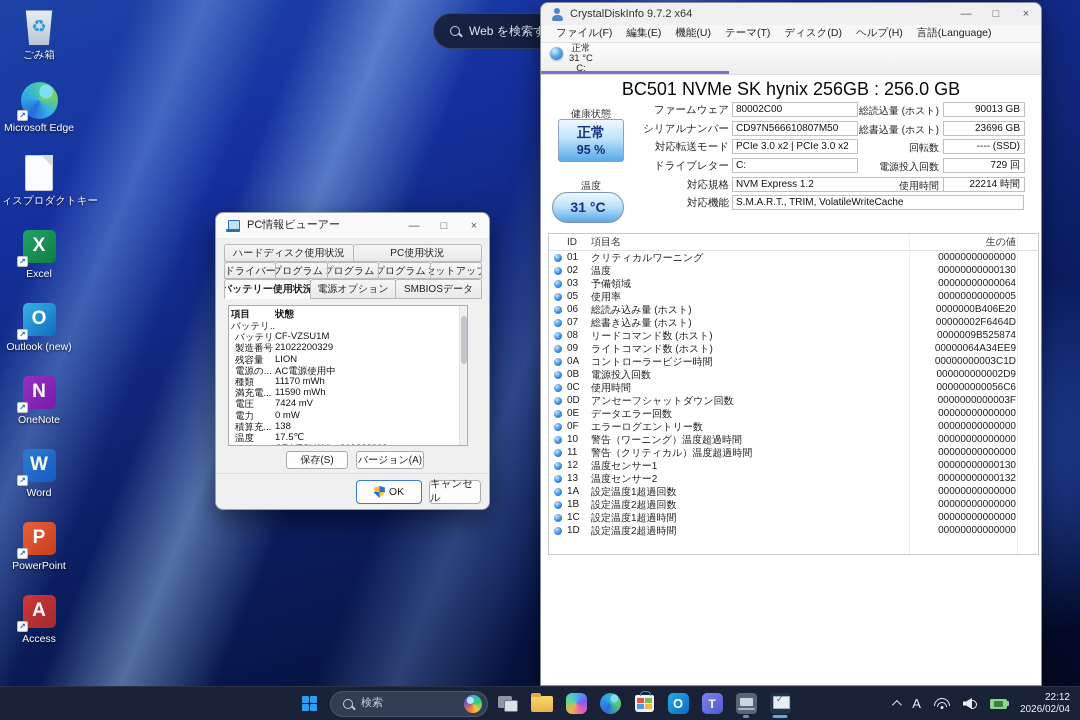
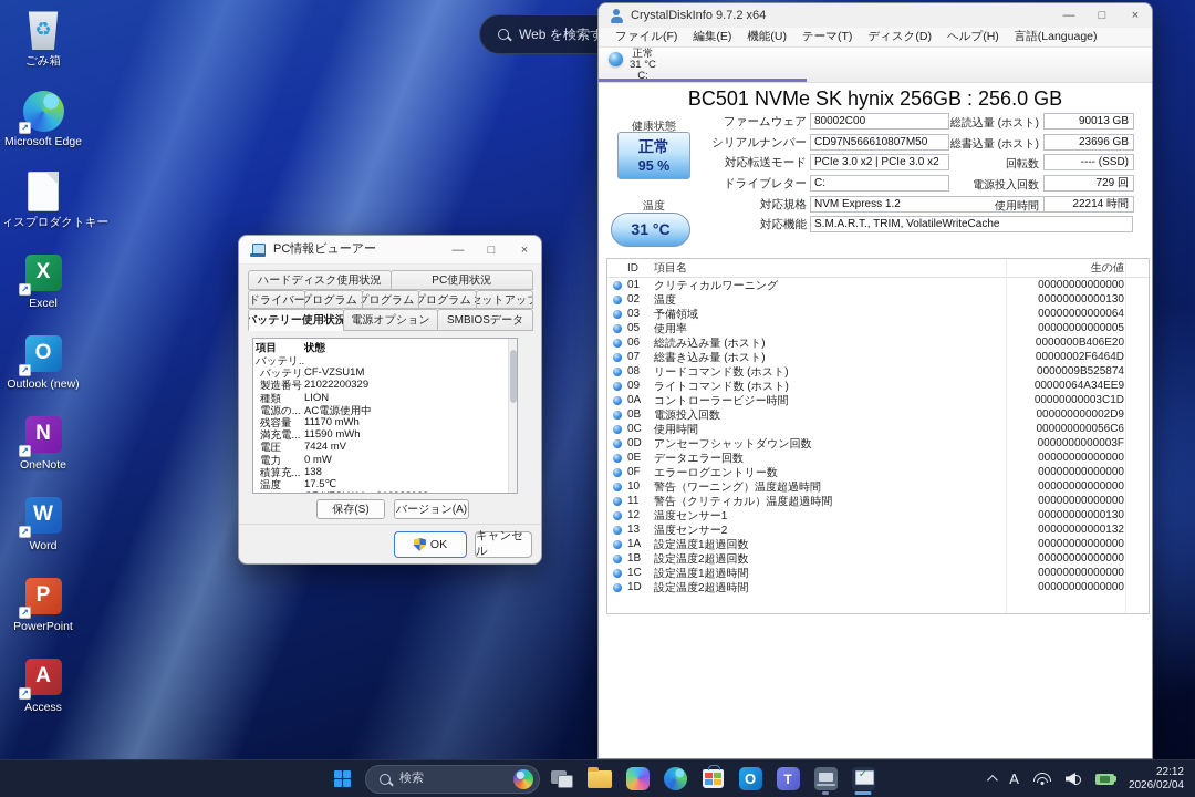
  ♻
  ごみ箱
  ↗
  Microsoft Edge
  ィスプロダクトキー
  X
  ↗
  Excel
  O
  ↗
  Outlook (new)
  N
  ↗
  OneNote
  W
  ↗
  Word
  P
  ↗
  PowerPoint
  A
  ↗
  Access
  Web を検索
  CrystalDiskInfo 9.7.2 x64
  —
  □
  ×
  ファイル(F)
  編集(E)
  機能(U)
  テーマ(T)
  ディスク(D)
  ヘルプ(H)
  言語(Language)
  正常
  31 °C
  C:
  BC501 NVMe SK hynix 256GB : 256.0 GB
  健康状態
  正常
  95 %
  温度
  31 °C
  ファームウェア
  80002C00
  シリアルナンバー
  CD97N566610807M50
  対応転送モード
  PCIe 3.0 x2 | PCIe 3.0 x2
  ドライブレター
  C:
  対応規格
  NVM Express 1.2
  対応機能
  S.M.A.R.T., TRIM, VolatileWriteCache
  総読込量 (ホスト)
  90013 GB
  総書込量 (ホスト)
  23696 GB
  回転数
  ---- (SSD)
  電源投入回数
  729 回
  使用時間
  22214 時間
  ID
  項目名
  生の値
  01
  クリティカルワーニング
  00000000000000
  02
  温度
  00000000000130
  03
  予備領域
  00000000000064
  05
  使用率
  00000000000005
  06
  総読み込み量 (ホスト)
  0000000B406E20
  07
  総書き込み量 (ホスト)
  00000002F6464D
  08
  リードコマンド数 (ホスト)
  0000009B525874
  09
  ライトコマンド数 (ホスト)
  00000064A34EE9
  0A
  コントローラービジー時間
  00000000003C1D
  0B
  電源投入回数
  000000000002D9
  0C
  使用時間
  000000000056C6
  0D
  アンセーフシャットダウン回数
  0000000000003F
  0E
  データエラー回数
  00000000000000
  0F
  エラーログエントリー数
  00000000000000
  10
  警告（ワーニング）温度超過時間
  00000000000000
  11
  警告（クリティカル）温度超過時間
  00000000000000
  12
  温度センサー1
  00000000000130
  13
  温度センサー2
  00000000000132
  1A
  設定温度1超過回数
  00000000000000
  1B
  設定温度2超過回数
  00000000000000
  1C
  設定温度1超過時間
  00000000000000
  1D
  設定温度2超過時間
  00000000000000
  PC情報ビューアー
  —
  □
  ×
  ハードディスク使用状況
  PC使用状況
  ドライバー
  プログラム
  プログラム
  プログラム
  セットアップ
  バッテリー使用状況
  電源オプション
  SMBIOSデータ
  項目
  状態
  バッテリ..
  CF-VZSU1M
  製造番号
  21022200329
- 残容量
+ 種類
  LION
  電源の...
  AC電源使用中
- 種類
+ 残容量
  11170 mWh
  満充電...
  11590 mWh
  電圧
  7424 mV
  電力
  0 mW
  積算充...
  138
  温度
  17.5℃
  保存(S)
  バージョン(A)
  OK
  キャンセル
  検索
  O
  T
  A
  22:12
  2026/02/04
